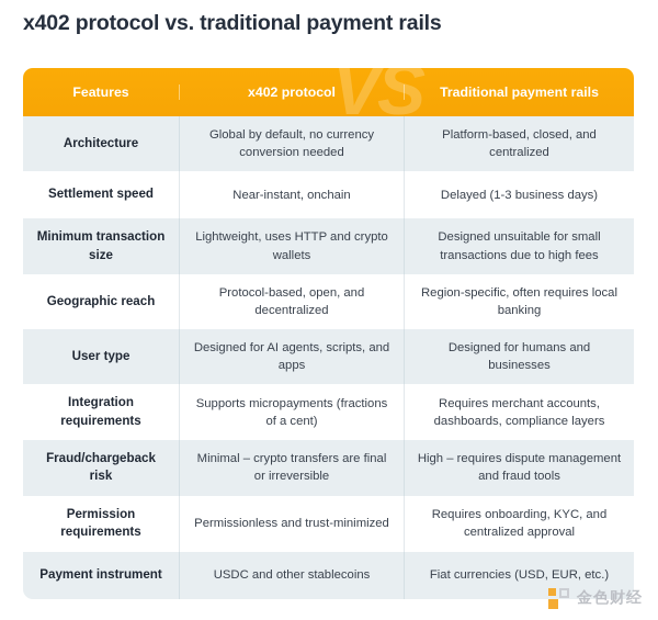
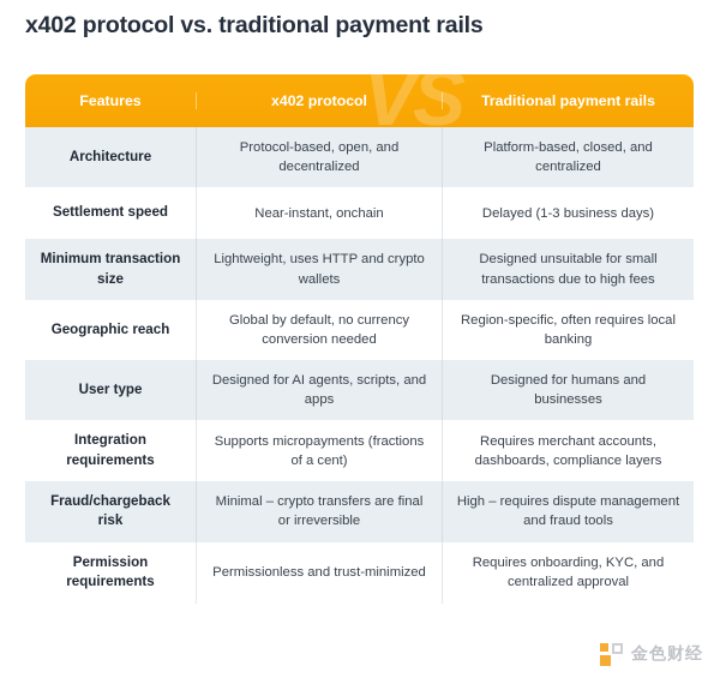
  x402 protocol vs. traditional payment rails
  VS
  Features
  x402 protocol
  Traditional payment rails
  Architecture
- Global by default, no currency conversion needed
+ Protocol-based, open, and decentralized
  Platform-based, closed, and centralized
  Settlement speed
  Near-instant, onchain
  Delayed (1-3 business days)
  Minimum transaction size
  Lightweight, uses HTTP and crypto wallets
  Designed unsuitable for small transactions due to high fees
  Geographic reach
- Protocol-based, open, and decentralized
+ Global by default, no currency conversion needed
  Region-specific, often requires local banking
  User type
  Designed for AI agents, scripts, and apps
  Designed for humans and businesses
  Integration requirements
  Supports micropayments (fractions of a cent)
  Requires merchant accounts, dashboards, compliance layers
  Fraud/chargeback risk
  Minimal – crypto transfers are final or irreversible
  High – requires dispute management and fraud tools
  Permission requirements
  Permissionless and trust-minimized
  Requires onboarding, KYC, and centralized approval
- Payment instrument
- USDC and other stablecoins
- Fiat currencies (USD, EUR, etc.)
  金色财经
